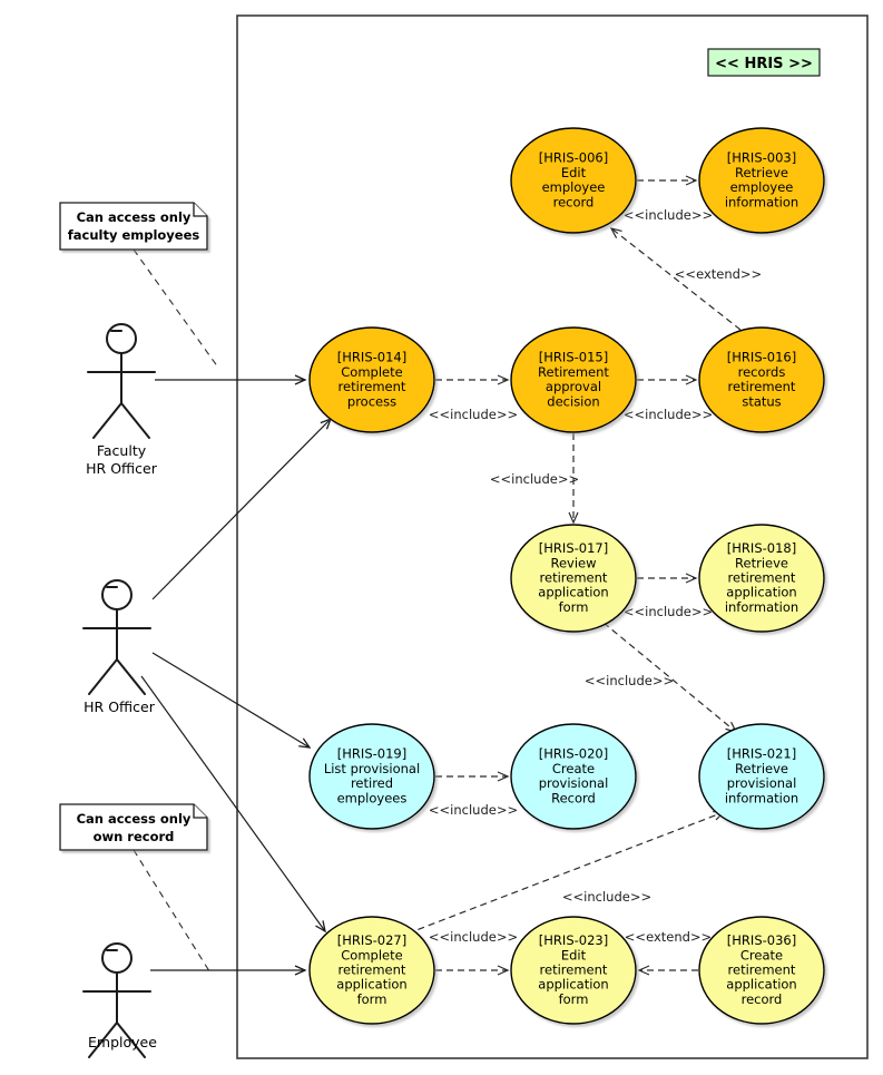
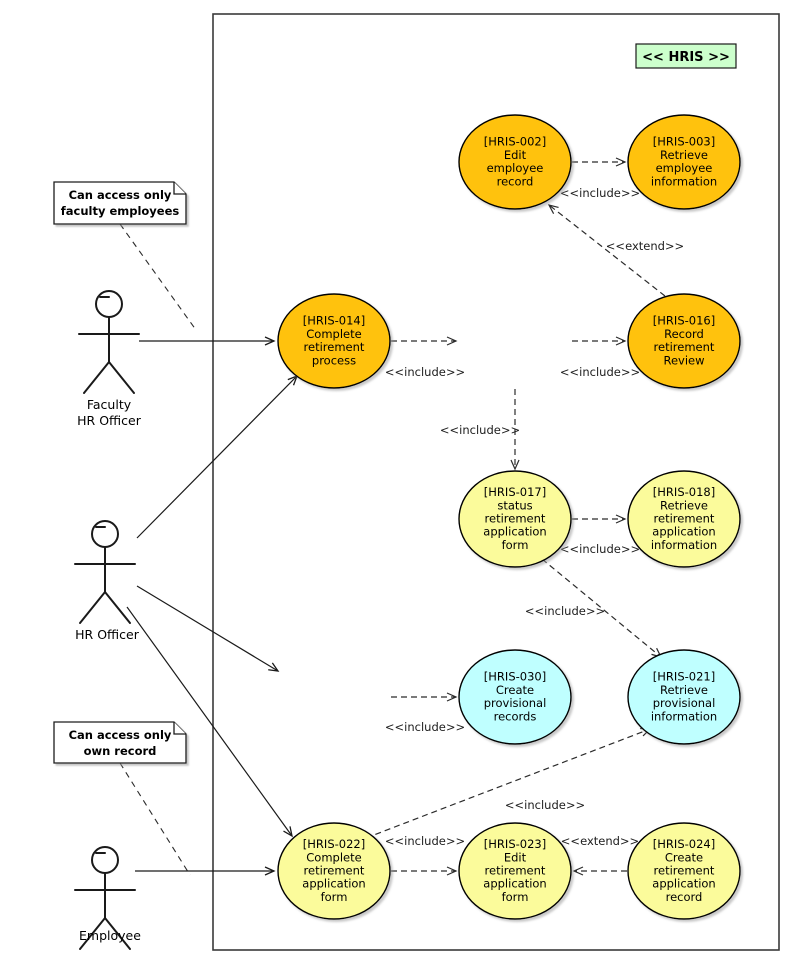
  << HRIS >>
  Faculty
  HR Officer
  HR Officer
  Employee
  Can access only
  faculty employees
  Can access only
  own record
  <<include>>
  <<extend>>
  <<include>>
  <<include>>
  <<include>>
  <<include>>
  <<include>>
  <<include>>
  <<include>>
  <<include>>
  <<extend>>
- [HRIS-006]
+ [HRIS-002]
  Edit
  employee
  record
  [HRIS-003]
  Retrieve
  employee
  information
  [HRIS-014]
  Complete
  retirement
  process
- [HRIS-015]
- Retirement
- approval
- decision
  [HRIS-016]
- records
+ Record
  retirement
- status
+ Review
  [HRIS-017]
- Review
+ status
  retirement
  application
  form
  [HRIS-018]
  Retrieve
  retirement
  application
  information
- [HRIS-019]
- List provisional
- retired
- employees
- [HRIS-020]
+ [HRIS-030]
  Create
  provisional
- Record
+ records
  [HRIS-021]
  Retrieve
  provisional
  information
- [HRIS-027]
+ [HRIS-022]
  Complete
  retirement
  application
  form
  [HRIS-023]
  Edit
  retirement
  application
  form
- [HRIS-036]
+ [HRIS-024]
  Create
  retirement
  application
  record
